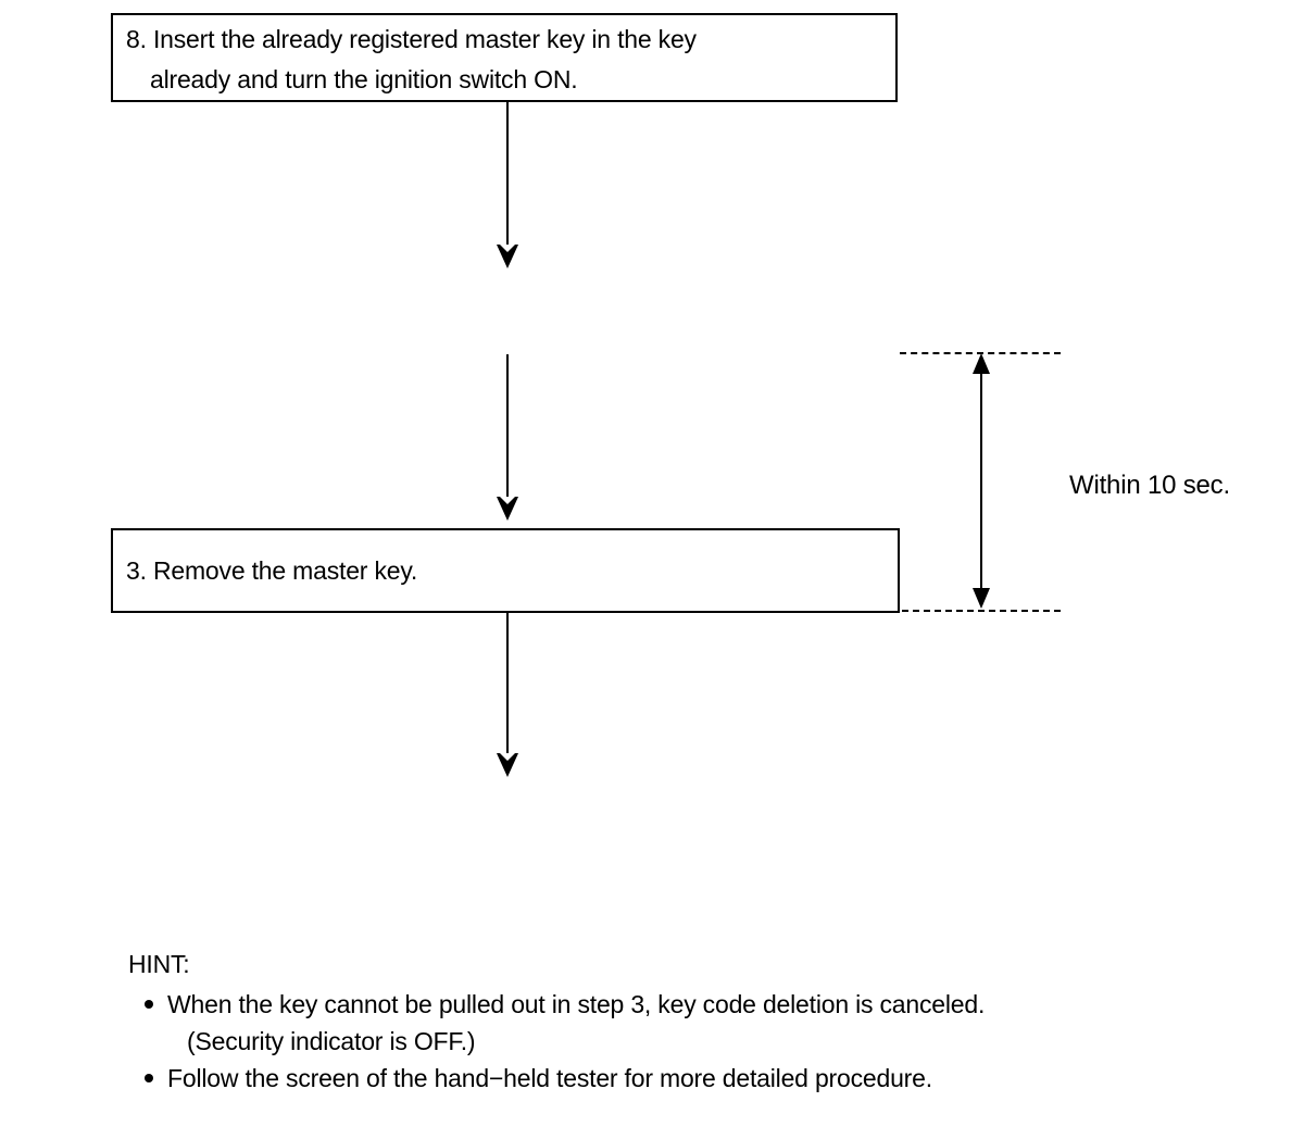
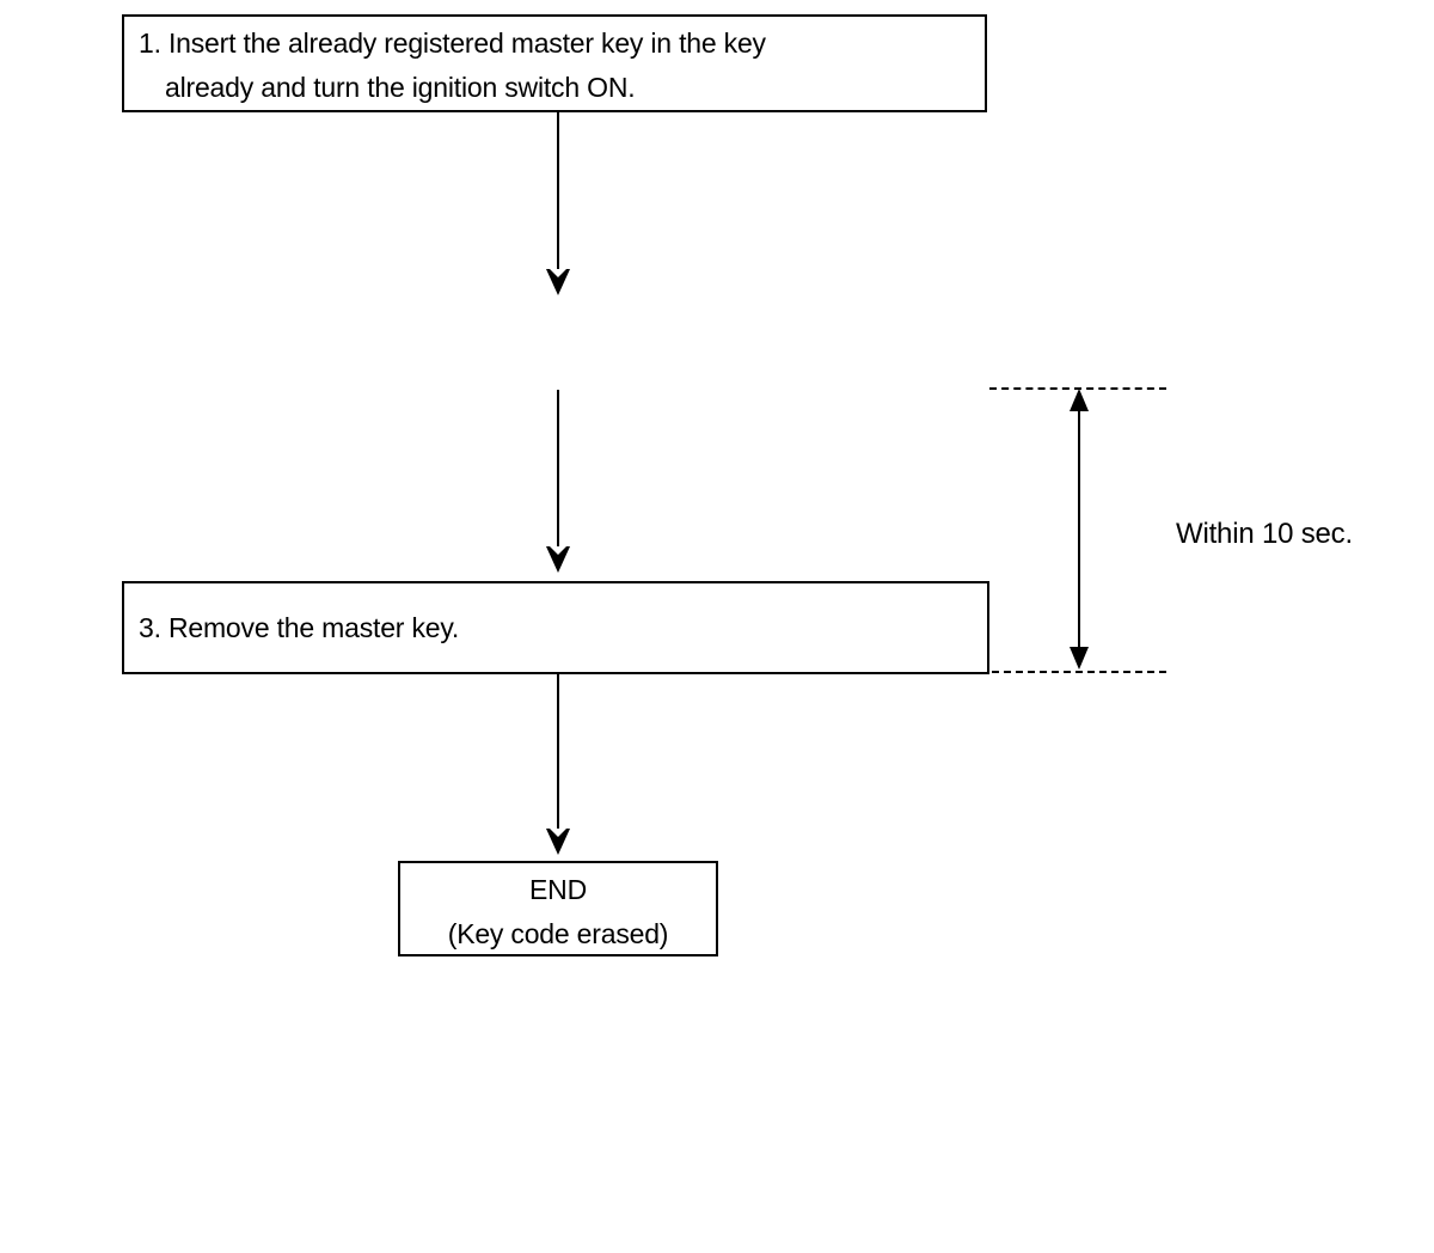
- 8. Insert the already registered master key in the key
+ 1. Insert the already registered master key in the key
  already and turn the ignition switch ON.
  3. Remove the master key.
+ END
+ (Key code erased)
  Within 10 sec.
- HINT:
- When the key cannot be pulled out in step 3, key code deletion is canceled.
- (Security indicator is OFF.)
- Follow the screen of the hand−held tester for more detailed procedure.
